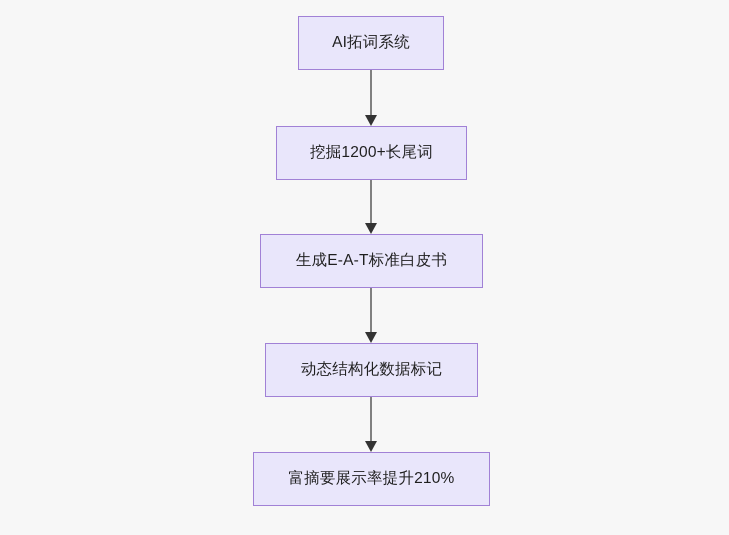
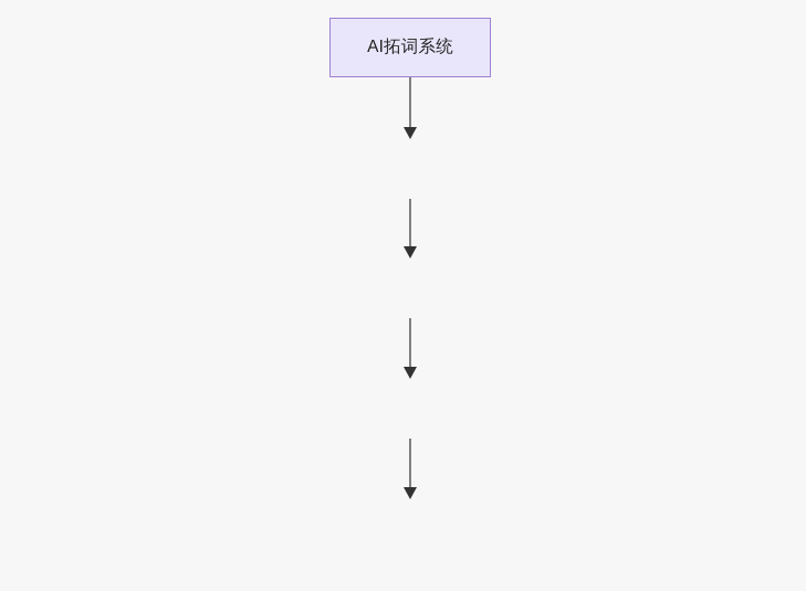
  AI拓词系统
- 挖掘1200+长尾词
- 生成E-A-T标准白皮书
- 动态结构化数据标记
- 富摘要展示率提升210%
